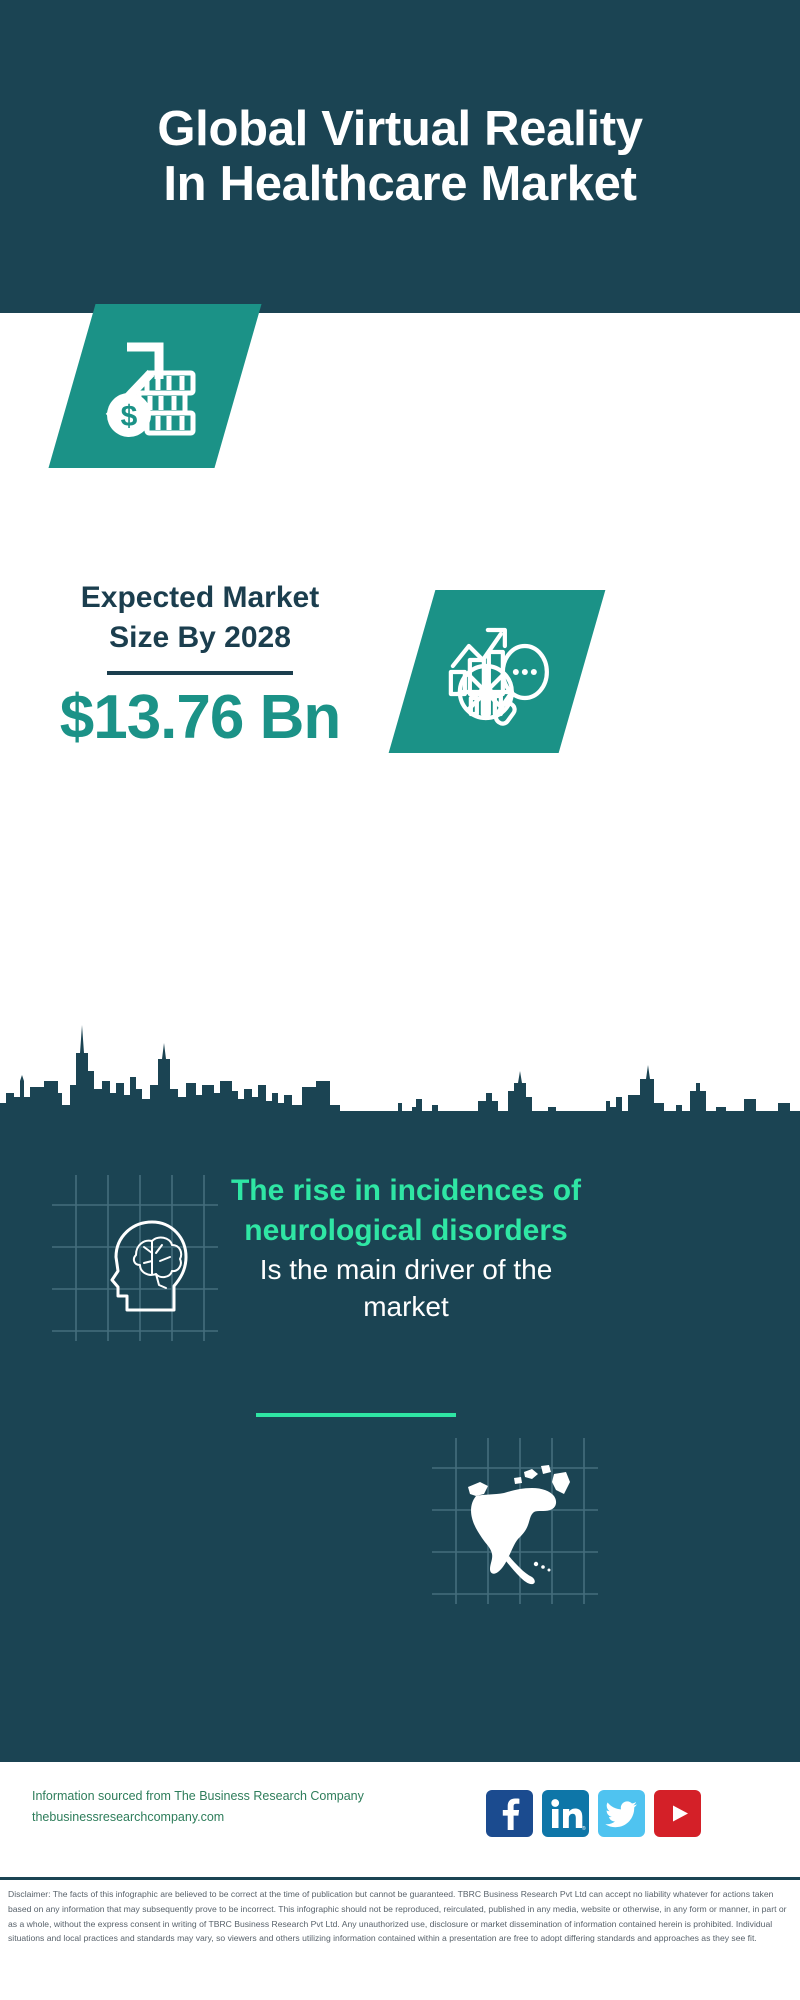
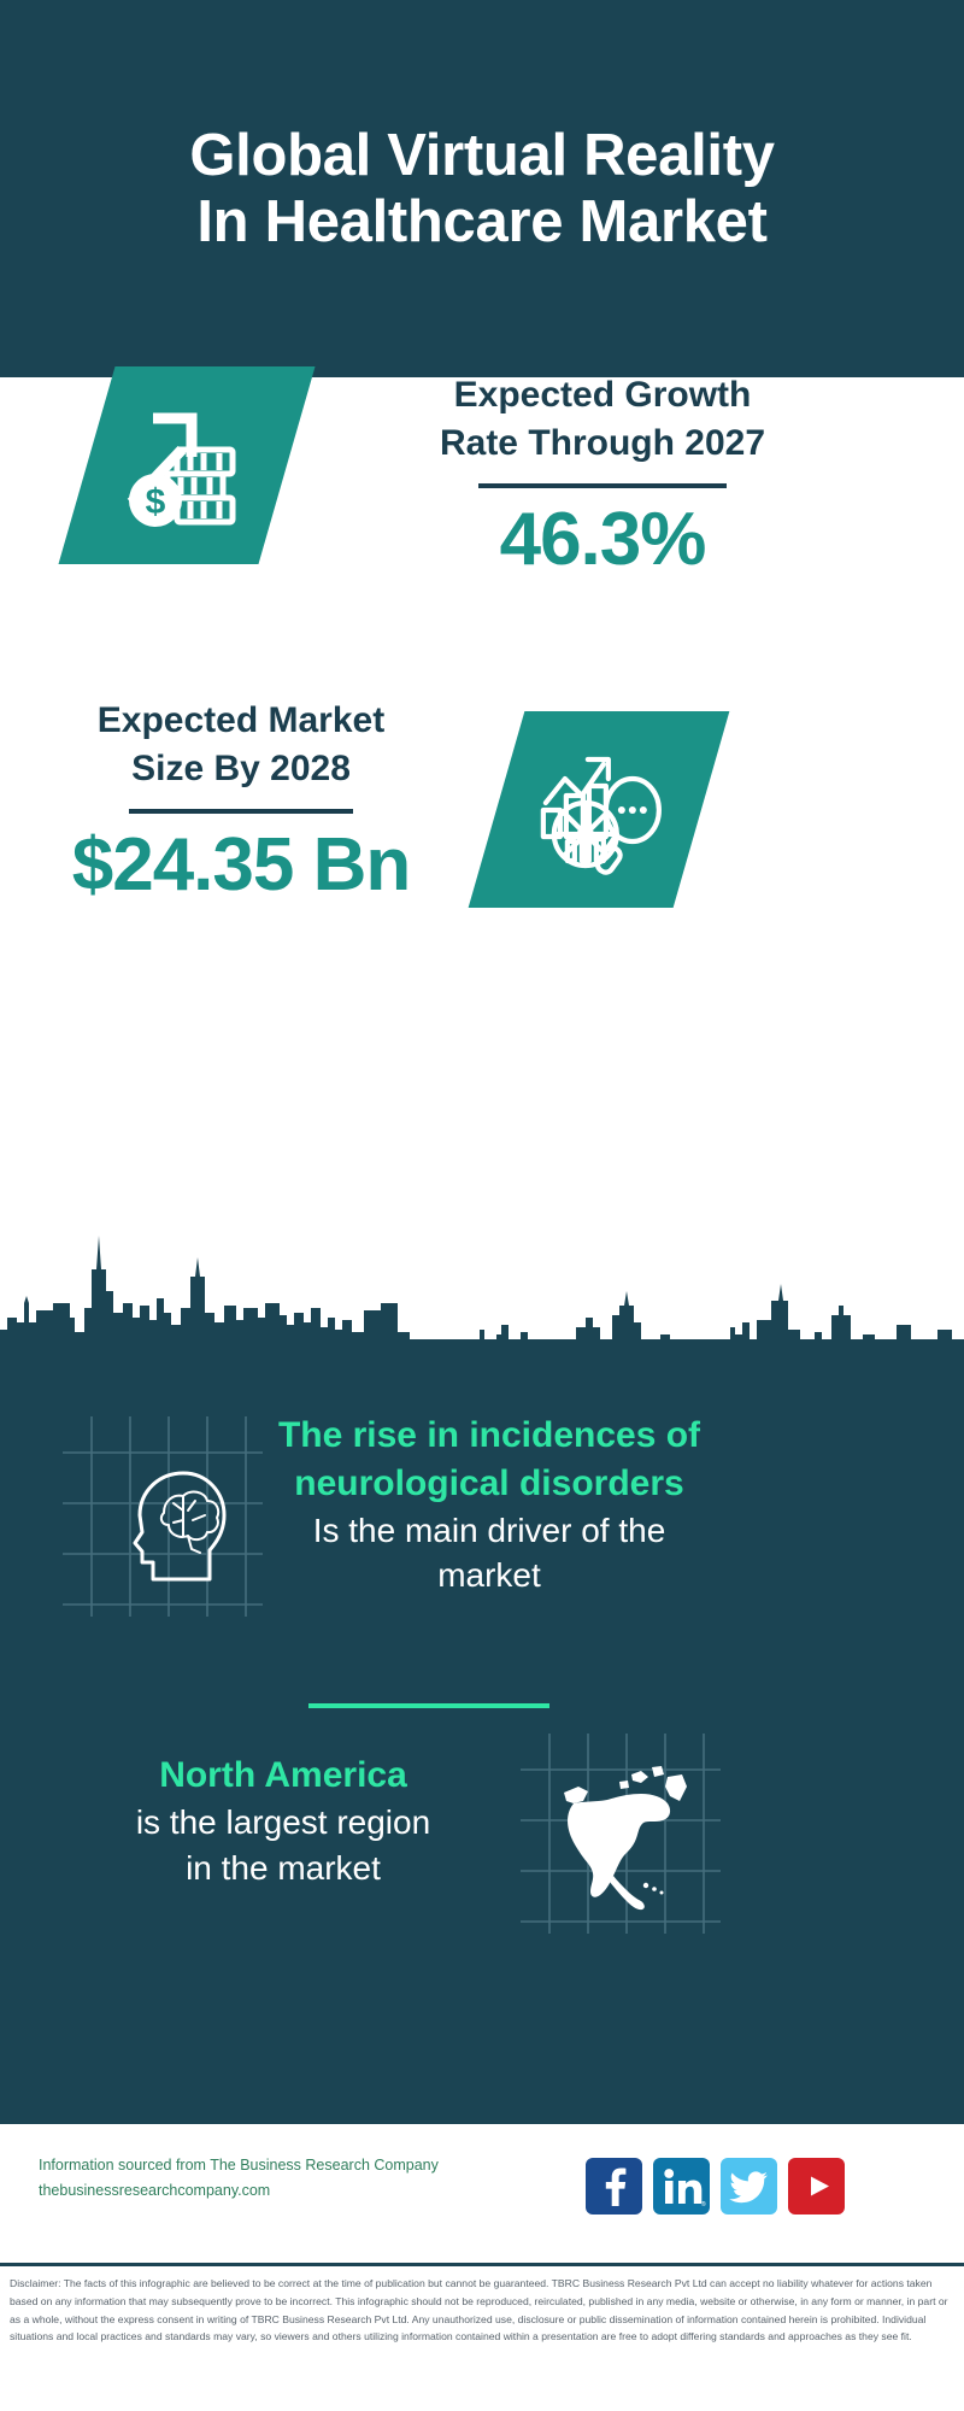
  Global Virtual Reality
  In Healthcare Market
+ Expected Growth
+ Rate Through 2027
+ 46.3%
  Expected Market
  Size By 2028
- $13.76 Bn
+ $24.35 Bn
  The rise in incidences of
  neurological disorders
  Is the main driver of the
  market
+ North America
+ is the largest region
+ in the market
  Information sourced from The Business Research Company
  thebusinessresearchcompany.com
- Disclaimer: The facts of this infographic are believed to be correct at the time of publication but cannot be guaranteed. TBRC Business Research Pvt Ltd can accept no liability whatever for actions taken based on any information that may subsequently prove to be incorrect. This infographic should not be reproduced, reirculated, published in any media, website or otherwise, in any form or manner, in part or as a whole, without the express consent in writing of TBRC Business Research Pvt Ltd. Any unauthorized use, disclosure or market dissemination of information contained herein is prohibited. Individual situations and local practices and standards may vary, so viewers and others utilizing information contained within a presentation are free to adopt differing standards and approaches as they see fit.
+ Disclaimer: The facts of this infographic are believed to be correct at the time of publication but cannot be guaranteed. TBRC Business Research Pvt Ltd can accept no liability whatever for actions taken based on any information that may subsequently prove to be incorrect. This infographic should not be reproduced, reirculated, published in any media, website or otherwise, in any form or manner, in part or as a whole, without the express consent in writing of TBRC Business Research Pvt Ltd. Any unauthorized use, disclosure or public dissemination of information contained herein is prohibited. Individual situations and local practices and standards may vary, so viewers and others utilizing information contained within a presentation are free to adopt differing standards and approaches as they see fit.
